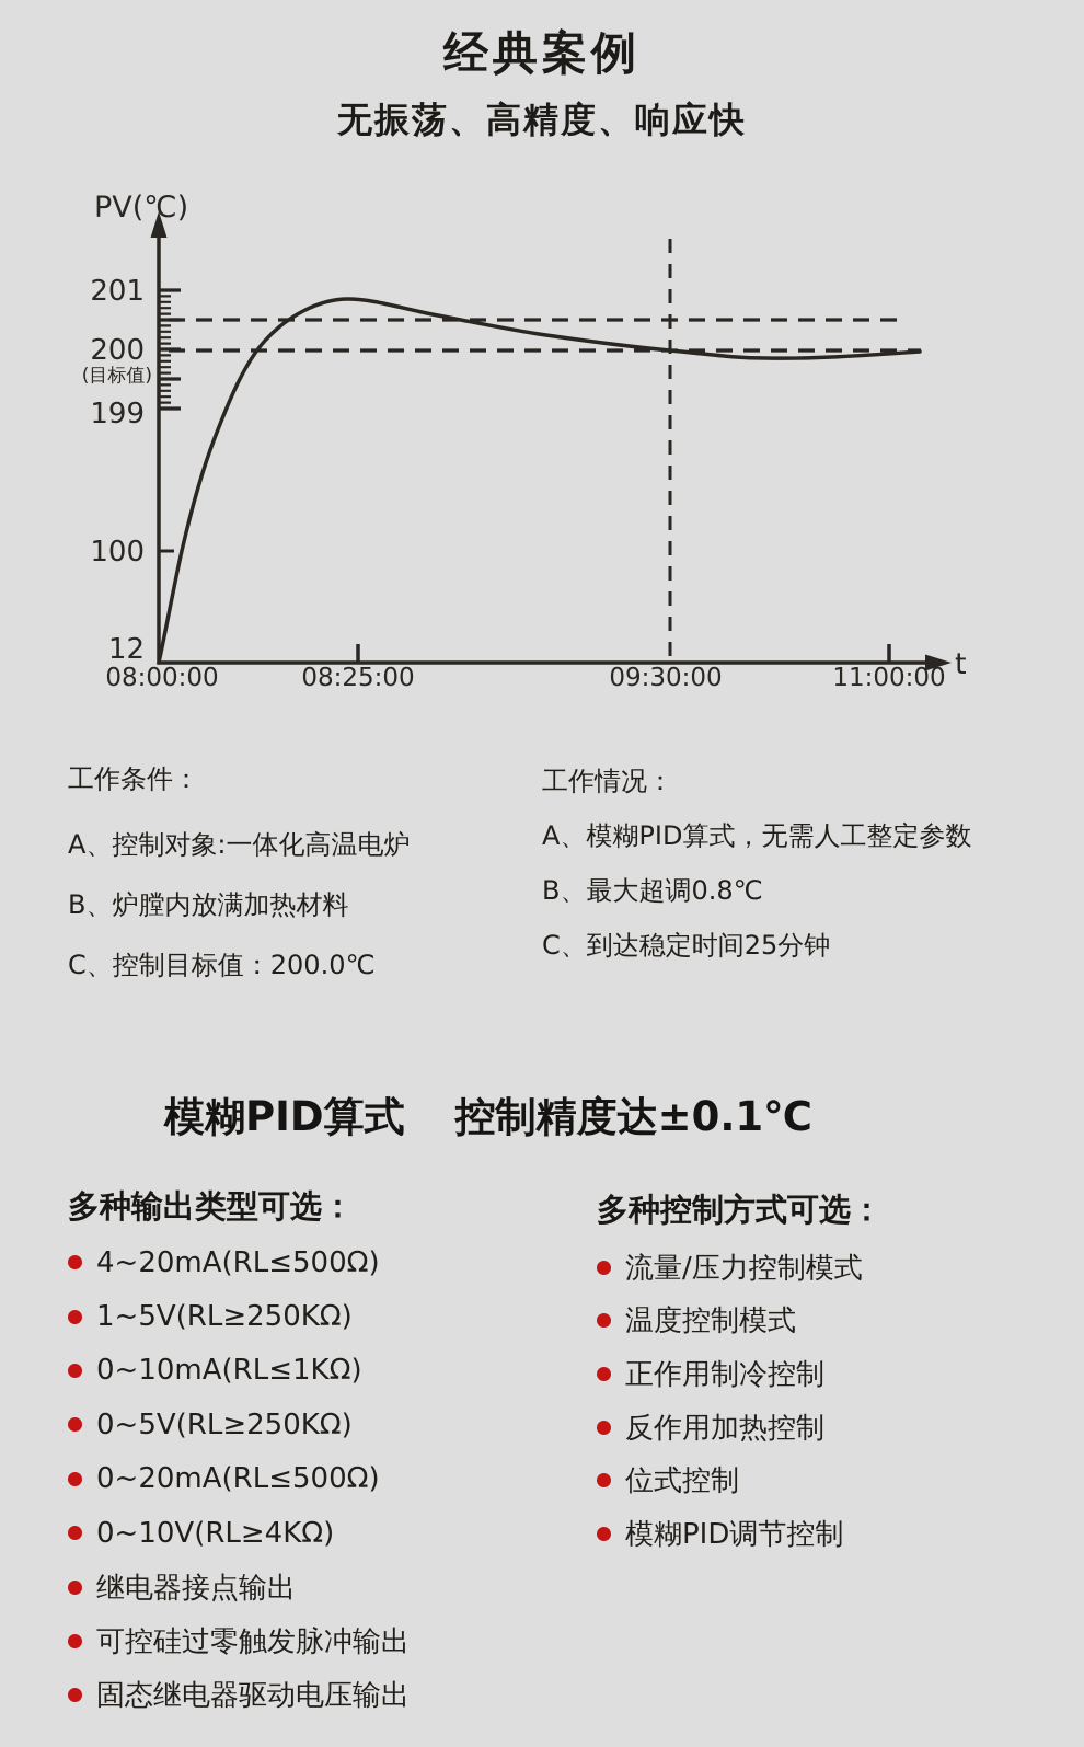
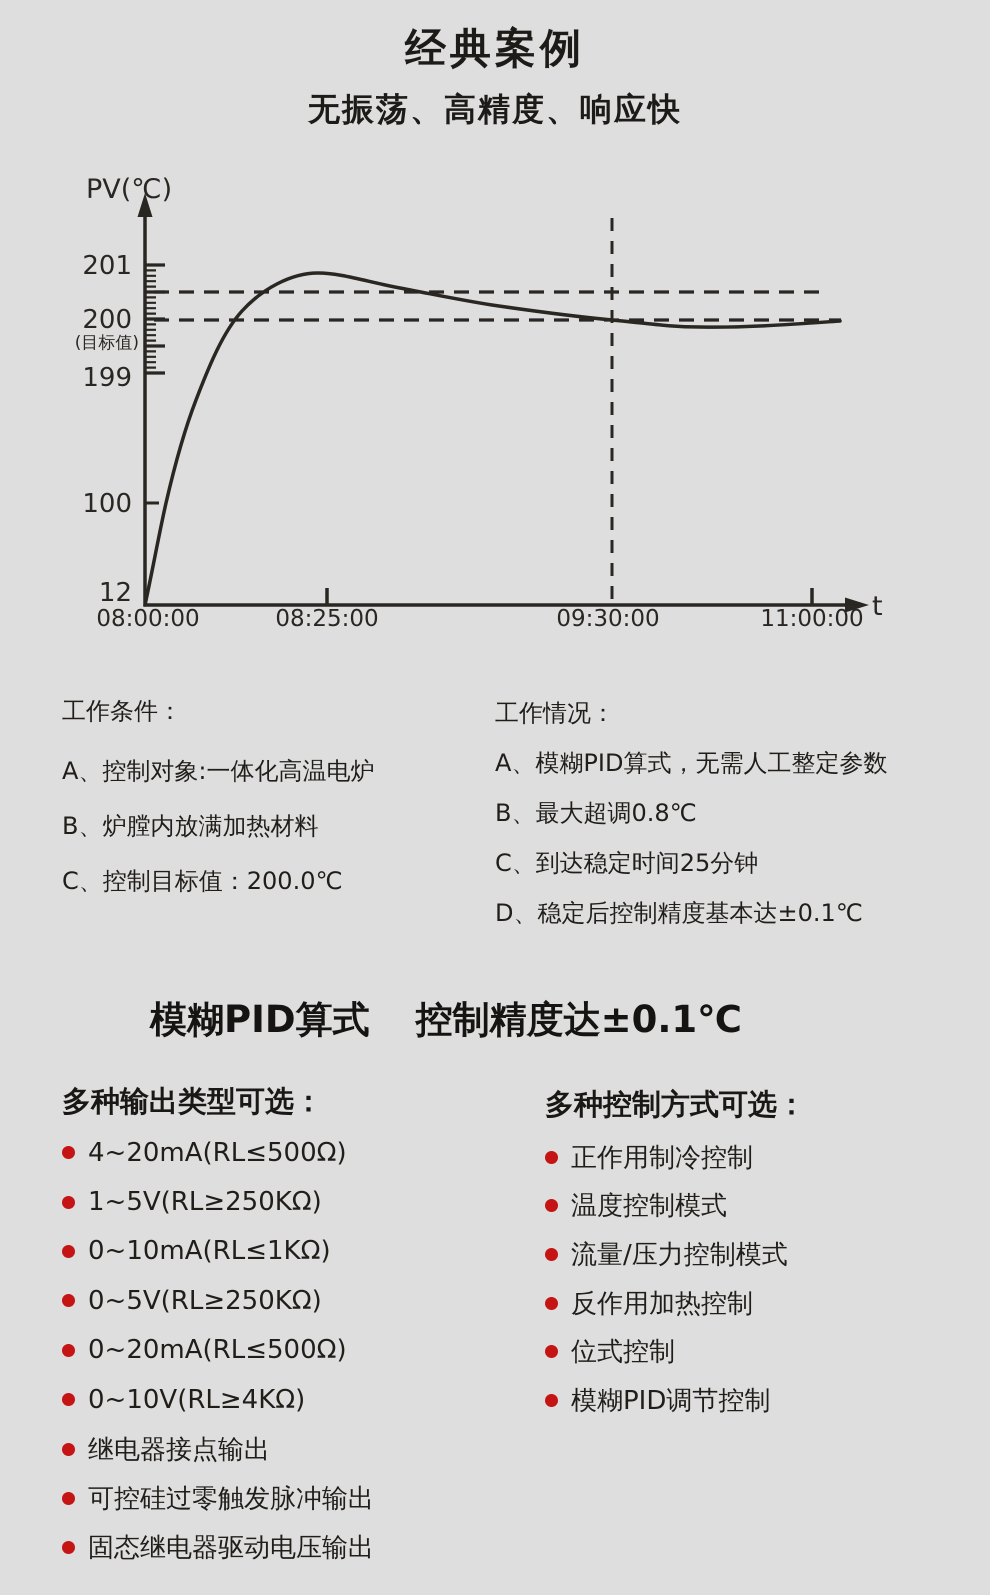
  经典案例
  无振荡、高精度、响应快
  PV(℃)
  201
  200
  (目标值)
  199
  100
  12
  08:00:00
  08:25:00
  09:30:00
  11:00:00
  t
  工作条件：
  A、控制对象:一体化高温电炉
  B、炉膛内放满加热材料
  C、控制目标值：200.0℃
  工作情况：
  A、模糊PID算式，无需人工整定参数
  B、最大超调0.8℃
  C、到达稳定时间25分钟
+ D、稳定后控制精度基本达±0.1℃
  模糊PID算式
  控制精度达±0.1℃
  多种输出类型可选：
  4~20mA(RL≤500Ω)
  1~5V(RL≥250KΩ)
  0~10mA(RL≤1KΩ)
  0~5V(RL≥250KΩ)
  0~20mA(RL≤500Ω)
  0~10V(RL≥4KΩ)
  继电器接点输出
  可控硅过零触发脉冲输出
  固态继电器驱动电压输出
  多种控制方式可选：
- 流量/压力控制模式
+ 正作用制冷控制
  温度控制模式
- 正作用制冷控制
+ 流量/压力控制模式
  反作用加热控制
  位式控制
  模糊PID调节控制
